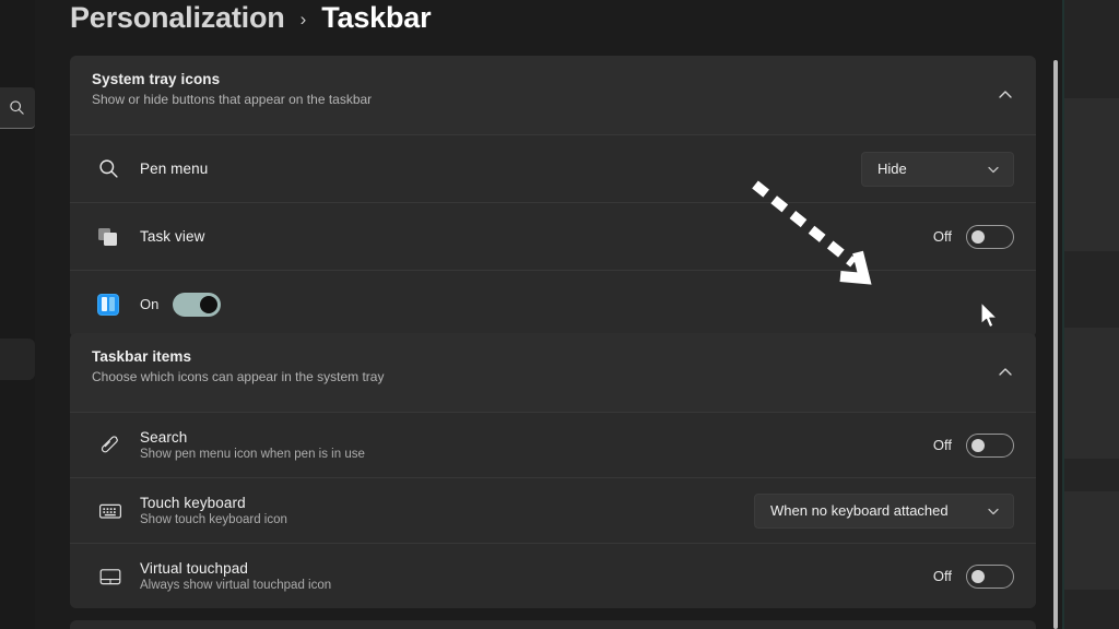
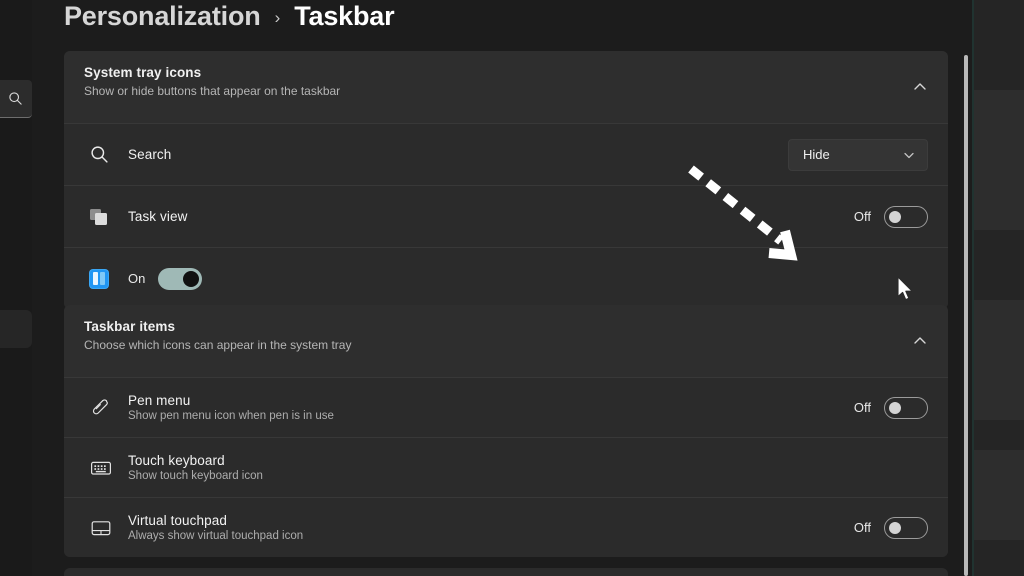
  Personalization
  ›
  Taskbar
  System tray icons
  Show or hide buttons that appear on the taskbar
- Pen menu
+ Search
  Hide
  Task view
  Off
  On
  Taskbar items
  Choose which icons can appear in the system tray
- Search
+ Pen menu
  Show pen menu icon when pen is in use
  Off
  Touch keyboard
  Show touch keyboard icon
- When no keyboard attached
  Virtual touchpad
  Always show virtual touchpad icon
  Off
